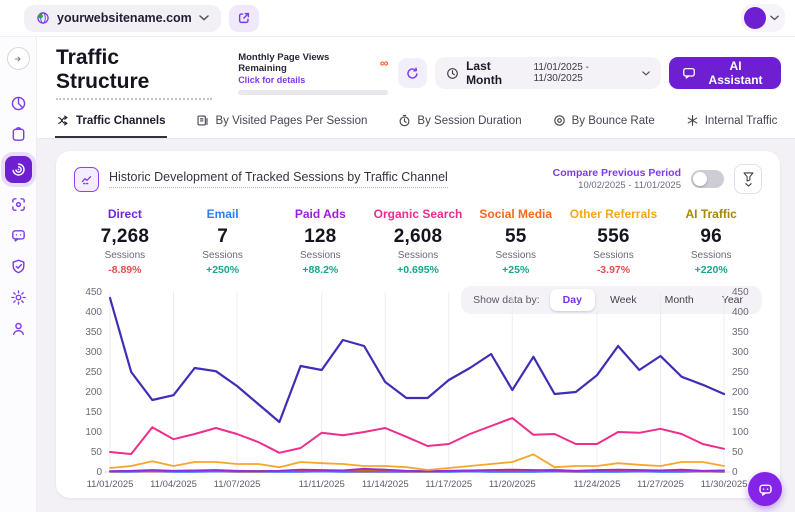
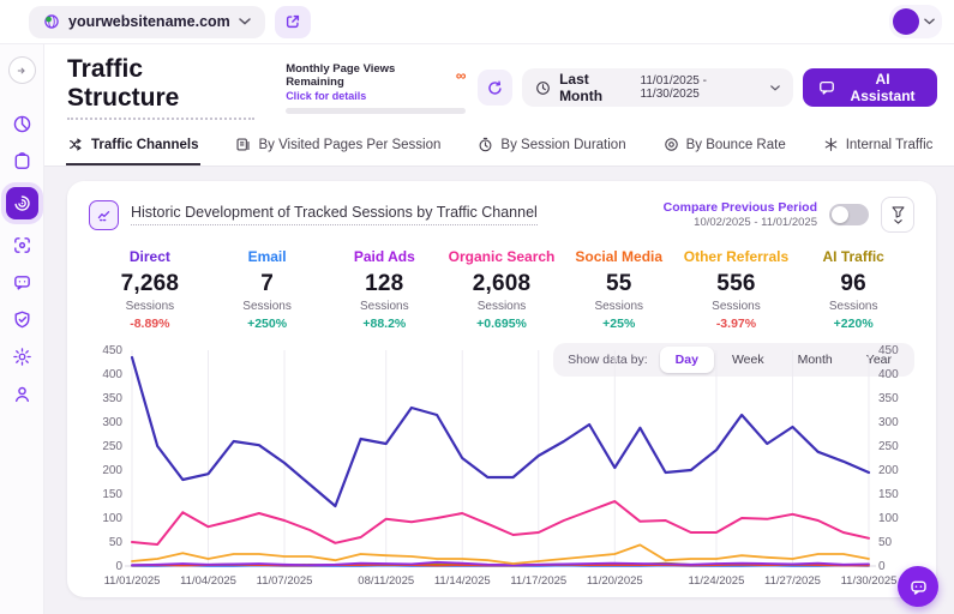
  yourwebsitename.com
  Traffic Structure
  Monthly Page Views Remaining
  ∞
  Click for details
  Last Month
  11/01/2025 - 11/30/2025
  AI Assistant
  Traffic Channels
  By Visited Pages Per Session
  By Session Duration
  By Bounce Rate
  Internal Traffic
  Historic Development of Tracked Sessions by Traffic Channel
  Compare Previous Period
  10/02/2025 - 11/01/2025
  Direct
  7,268
  Sessions
  -8.89%
  Email
  7
  Sessions
  +250%
  Paid Ads
  128
  Sessions
  +88.2%
  Organic Search
  2,608
  Sessions
  +0.695%
  Social Media
  55
  Sessions
  +25%
  Other Referrals
  556
  Sessions
  -3.97%
  AI Traffic
  96
  Sessions
  +220%
  Show data by:
  Day
  Week
  Month
  Year
  0
  0
  50
  50
  100
  100
  150
  150
  200
  200
  250
  250
  300
  300
  350
  350
  400
  400
  450
  450
  11/01/2025
  11/04/2025
  11/07/2025
- 11/11/2025
+ 08/11/2025
  11/14/2025
  11/17/2025
  11/20/2025
  11/24/2025
  11/27/2025
  11/30/2025
